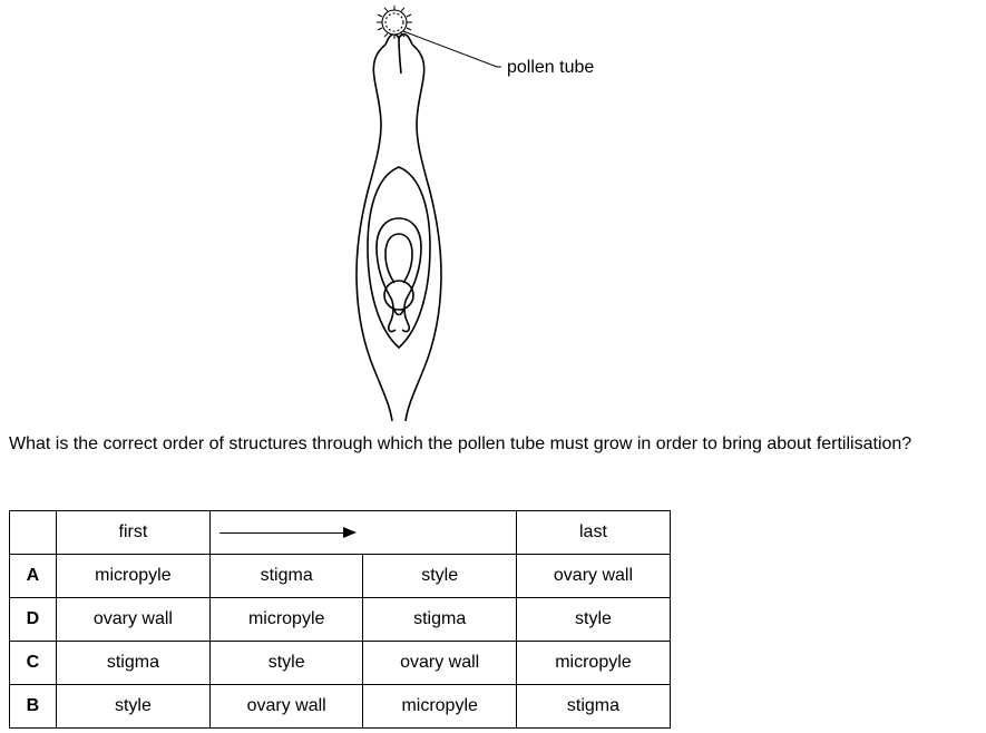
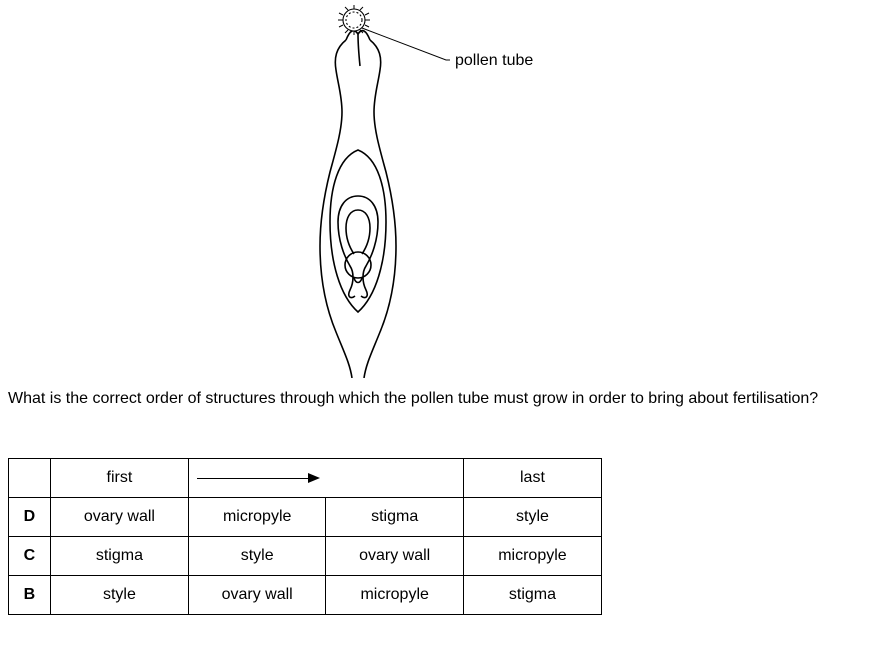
  pollen tube
  What is the correct order of structures through which the pollen tube must grow in order to bring about fertilisation?
  	first			last
- A	micropyle	stigma	style	ovary wall
  D	ovary wall	micropyle	stigma	style
  C	stigma	style	ovary wall	micropyle
  B	style	ovary wall	micropyle	stigma
